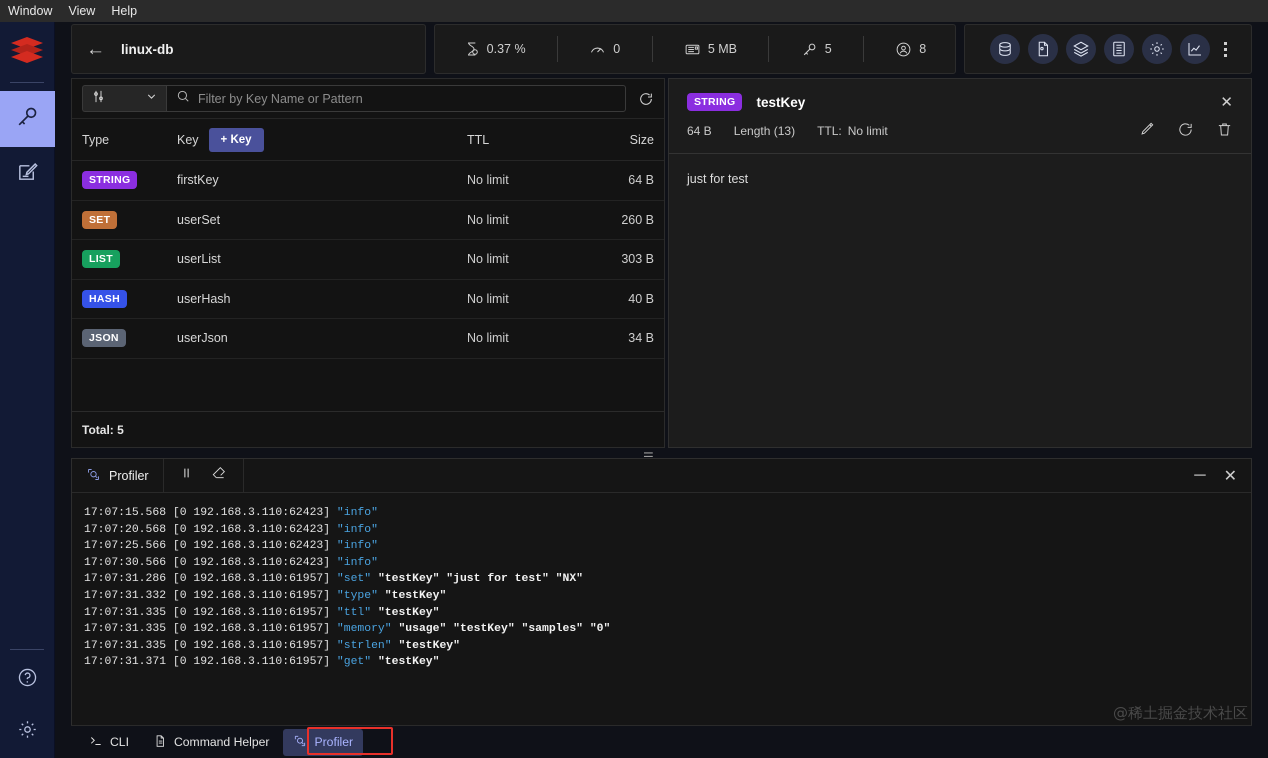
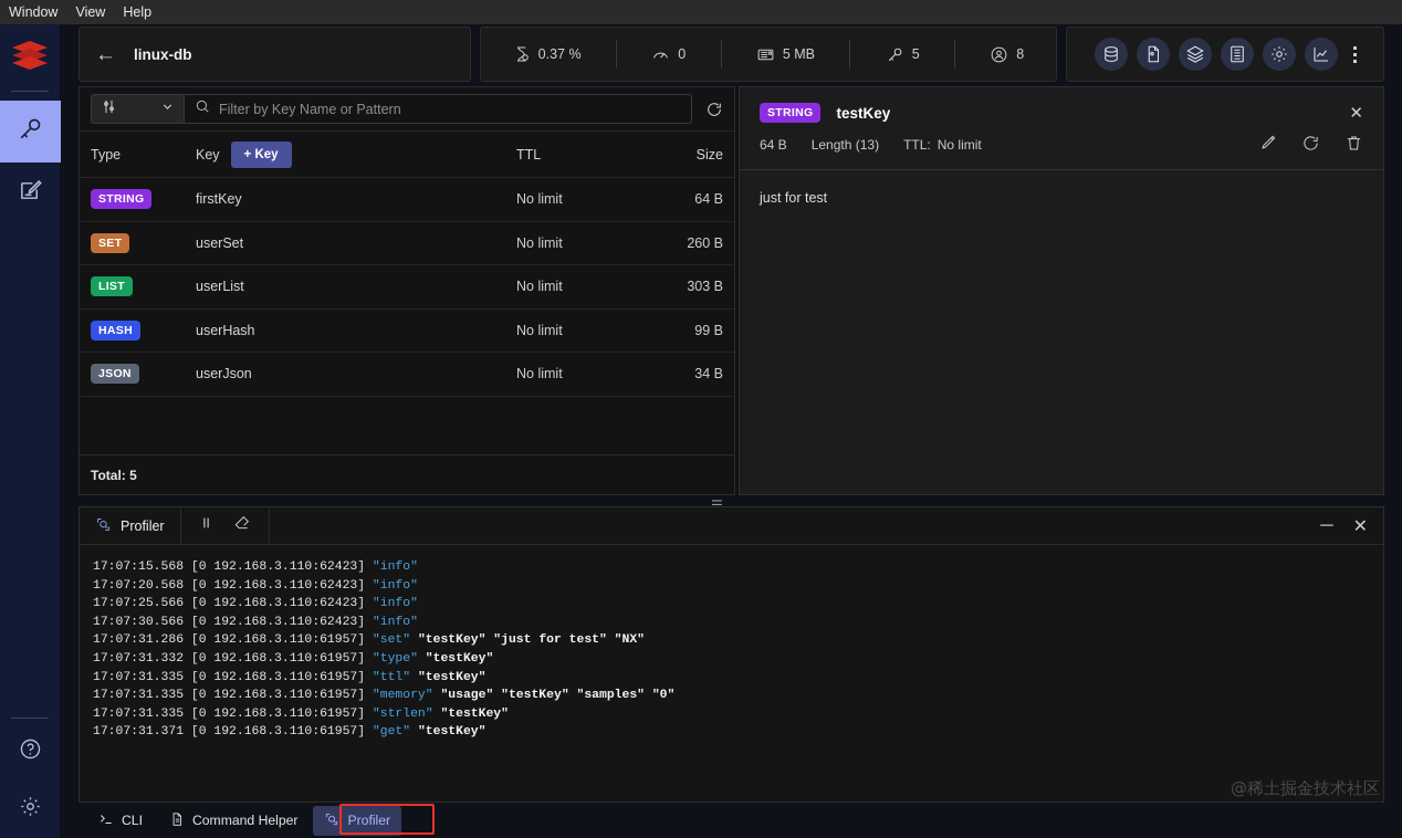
  Window
  View
  Help
  ←
  linux-db
  0.37 %
  0
  5 MB
  5
  8
  Filter by Key Name or Pattern
  Type
  Key
  + Key
  TTL
  Size
  STRING
  firstKey
  No limit
  64 B
  SET
  userSet
  No limit
  260 B
  LIST
  userList
  No limit
  303 B
  HASH
  userHash
  No limit
- 40 B
+ 99 B
  JSON
  userJson
  No limit
  34 B
  Total: 5
  ☰
  STRING
  testKey
  ✕
  64 B
  Length (13)
  TTL:
  No limit
  just for test
  Profiler
  ─
  ✕
  17:07:15.568 [0 192.168.3.110:62423] "info"
  17:07:20.568 [0 192.168.3.110:62423] "info"
  17:07:25.566 [0 192.168.3.110:62423] "info"
  17:07:30.566 [0 192.168.3.110:62423] "info"
  17:07:31.286 [0 192.168.3.110:61957] "set" "testKey" "just for test" "NX"
  17:07:31.332 [0 192.168.3.110:61957] "type" "testKey"
  17:07:31.335 [0 192.168.3.110:61957] "ttl" "testKey"
  17:07:31.335 [0 192.168.3.110:61957] "memory" "usage" "testKey" "samples" "0"
  17:07:31.335 [0 192.168.3.110:61957] "strlen" "testKey"
  17:07:31.371 [0 192.168.3.110:61957] "get" "testKey"
  CLI
  Command Helper
  Profiler
  @稀土掘金技术社区
